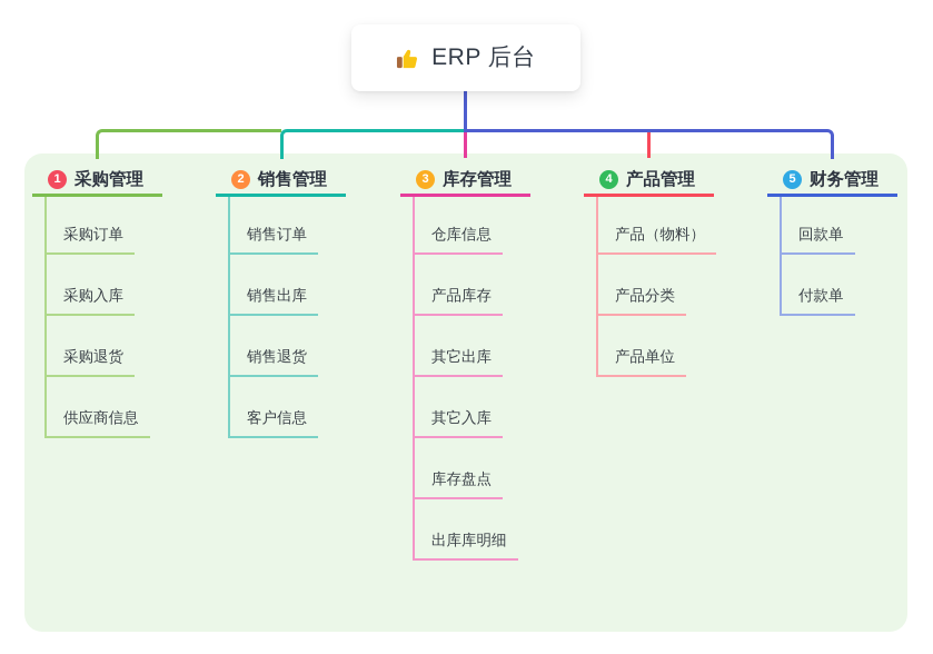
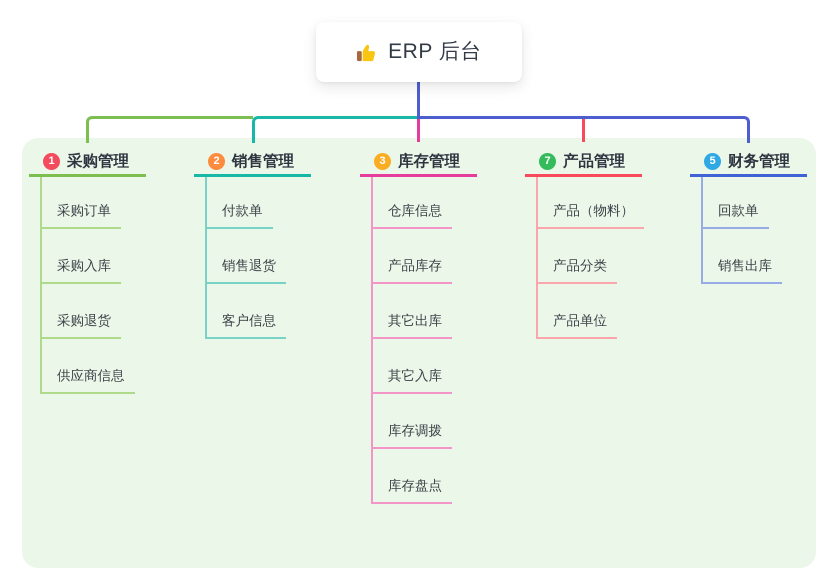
  ERP 后台
  1
  采购管理
  采购订单
  采购入库
  采购退货
  供应商信息
  2
  销售管理
- 销售订单
- 销售出库
+ 付款单
  销售退货
  客户信息
  3
  库存管理
  仓库信息
  产品库存
  其它出库
  其它入库
+ 库存调拨
  库存盘点
- 出库库明细
- 4
+ 7
  产品管理
  产品（物料）
  产品分类
  产品单位
  5
  财务管理
  回款单
- 付款单
+ 销售出库
